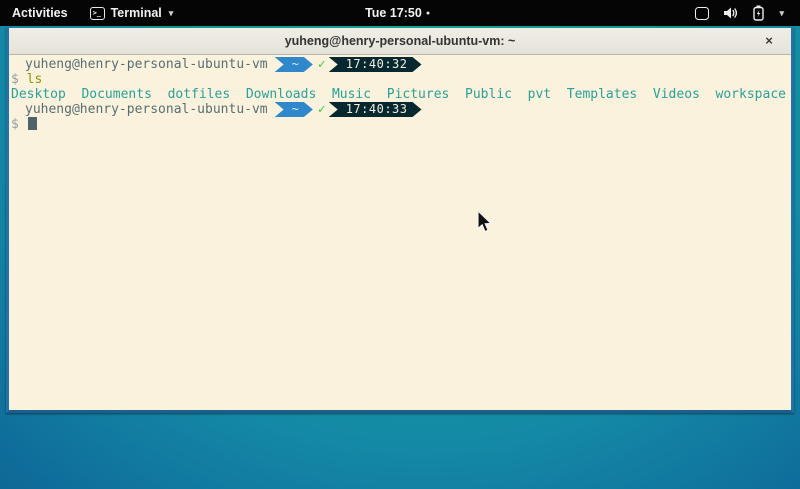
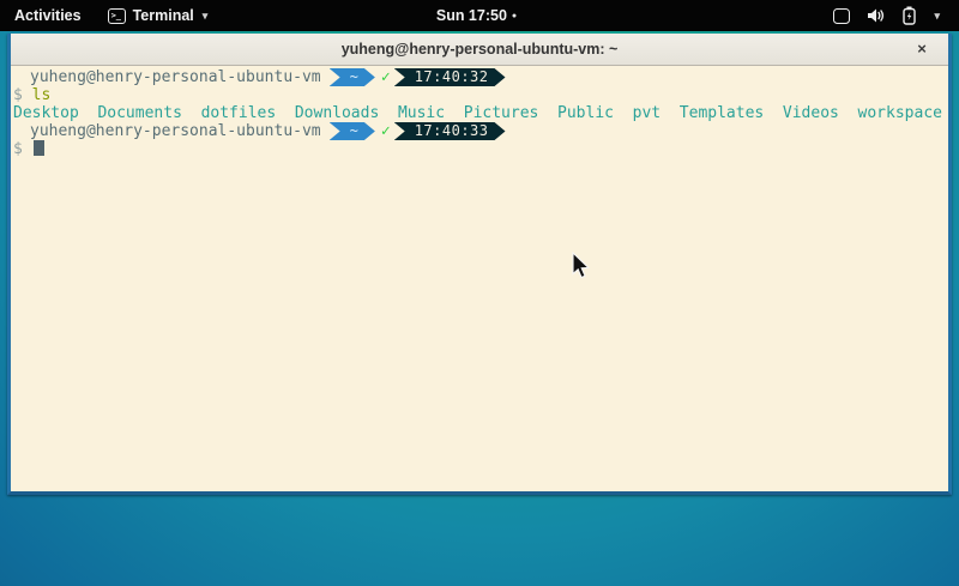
  Activities
  >_
  Terminal
  ▾
- Tue 17:50
+ Sun 17:50
  ▾
  yuheng@henry-personal-ubuntu-vm: ~
  ×
  yuheng@henry-personal-ubuntu-vm
  ~
  ✓
  17:40:32
  $ ls
  Desktop Documents dotfiles Downloads Music Pictures Public pvt Templates Videos workspace
  yuheng@henry-personal-ubuntu-vm
  ~
  ✓
  17:40:33
  $
